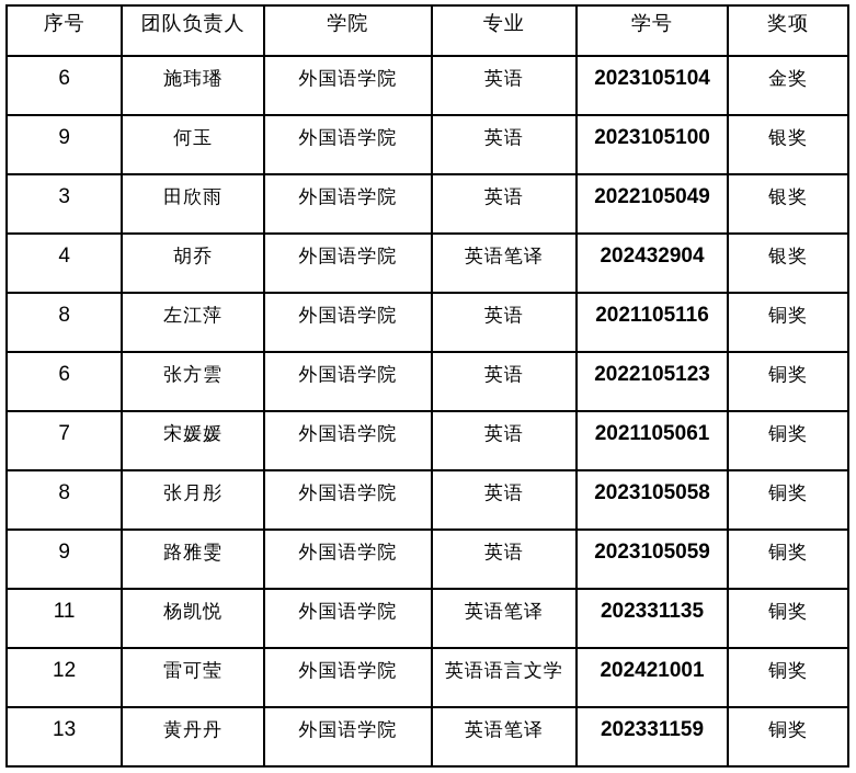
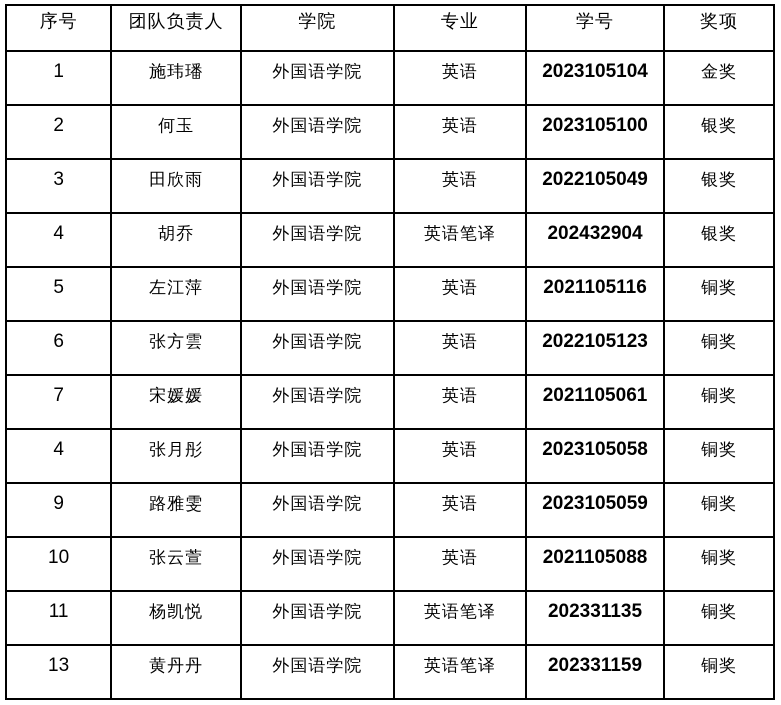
  序号	团队负责人	学院	专业	学号	奖项
- 6	施玮璠	外国语学院	英语	2023105104	金奖
+ 1	施玮璠	外国语学院	英语	2023105104	金奖
- 9	何玉	外国语学院	英语	2023105100	银奖
+ 2	何玉	外国语学院	英语	2023105100	银奖
  3	田欣雨	外国语学院	英语	2022105049	银奖
  4	胡乔	外国语学院	英语笔译	202432904	银奖
- 8	左江萍	外国语学院	英语	2021105116	铜奖
+ 5	左江萍	外国语学院	英语	2021105116	铜奖
  6	张方雲	外国语学院	英语	2022105123	铜奖
  7	宋媛媛	外国语学院	英语	2021105061	铜奖
- 8	张月彤	外国语学院	英语	2023105058	铜奖
+ 4	张月彤	外国语学院	英语	2023105058	铜奖
  9	路雅雯	外国语学院	英语	2023105059	铜奖
+ 10	张云萱	外国语学院	英语	2021105088	铜奖
  11	杨凯悦	外国语学院	英语笔译	202331135	铜奖
- 12	雷可莹	外国语学院	英语语言文学	202421001	铜奖
  13	黄丹丹	外国语学院	英语笔译	202331159	铜奖
